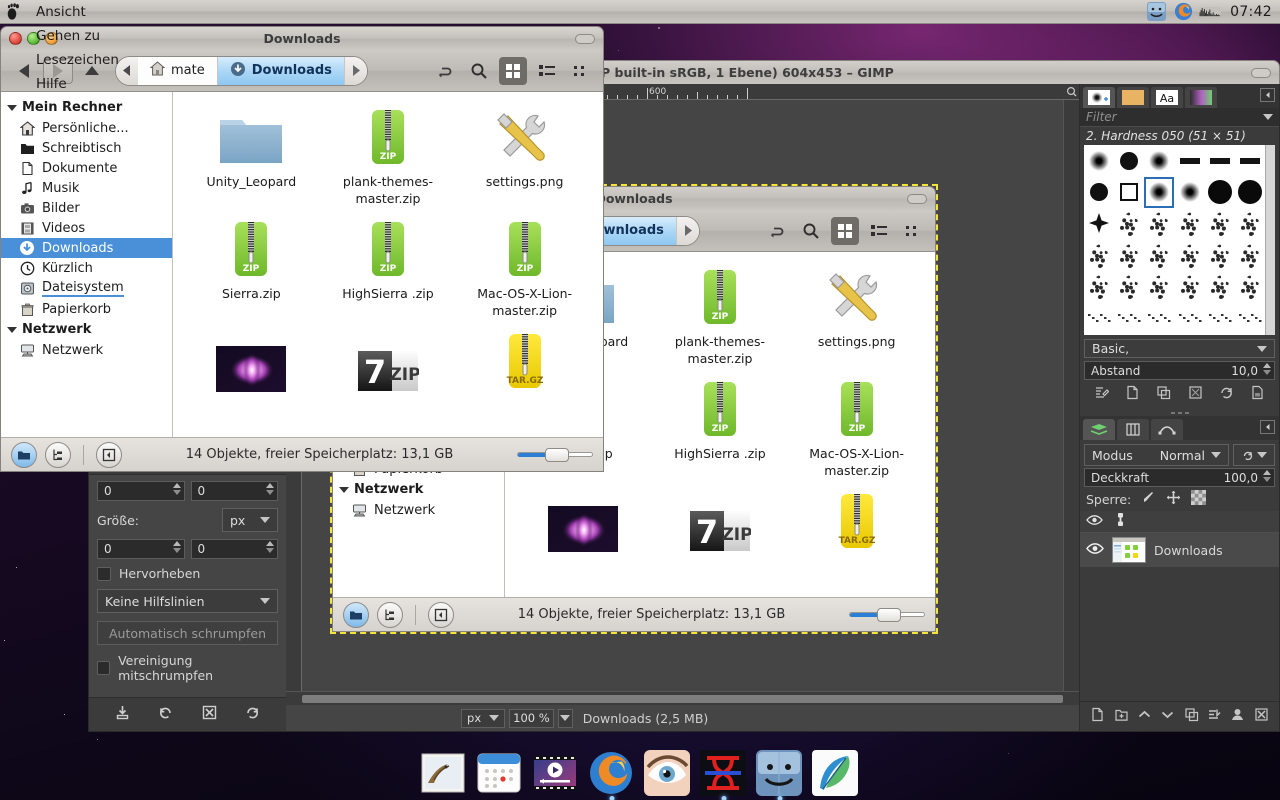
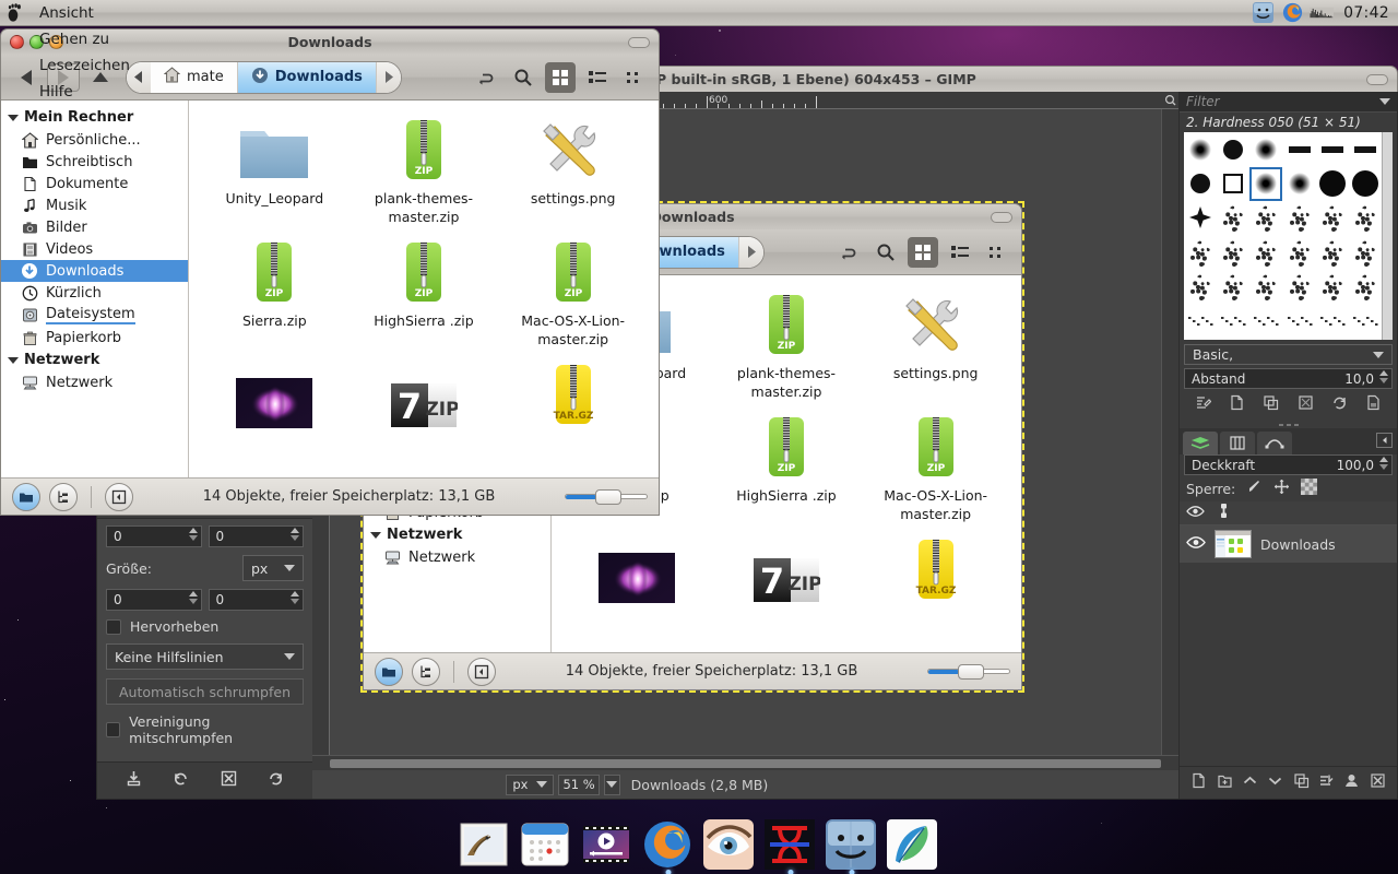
  0
  0
  Größe:
  px
  0
  0
  Hervorheben
  Keine Hilfslinien
  Automatisch schrumpfen
  Vereinigung mitschrumpfen
  600
  px
- 100 %
+ 51 %
- Downloads (2,5 MB)
+ Downloads (2,8 MB)
- Aa
  Filter
  2. Hardness 050 (51 × 51)
  Basic,
  Abstand
  10,0
- Modus
- Normal
  Deckkraft
  100,0
  Sperre:
  Downloads
  ownloads
  wnloads
  Netzwerk
  Netzwerk
  ZIP
  plank-themes-master.zip
  settings.png
  ZIP
  HighSierra .zip
  ZIP
  Mac-OS-X-Lion-master.zip
  7
  ZIP
  TAR.GZ
  14 Objekte, freier Speicherplatz: 13,1 GB
  Downloads
  mate
  Downloads
  Mein Rechner
  Persönliche...
  Schreibtisch
  Dokumente
  Musik
  Bilder
  Videos
  Downloads
  Kürzlich
  Dateisystem
  Papierkorb
  Netzwerk
  Netzwerk
  Unity_Leopard
  ZIP
  plank-themes-master.zip
  settings.png
  ZIP
  Sierra.zip
  ZIP
  HighSierra .zip
  ZIP
  Mac-OS-X-Lion-master.zip
  7
  ZIP
  TAR.GZ
  14 Objekte, freier Speicherplatz: 13,1 GB
  Ansicht
  Gehen zu
  Lesezeichen
  Hilfe
  07:42
